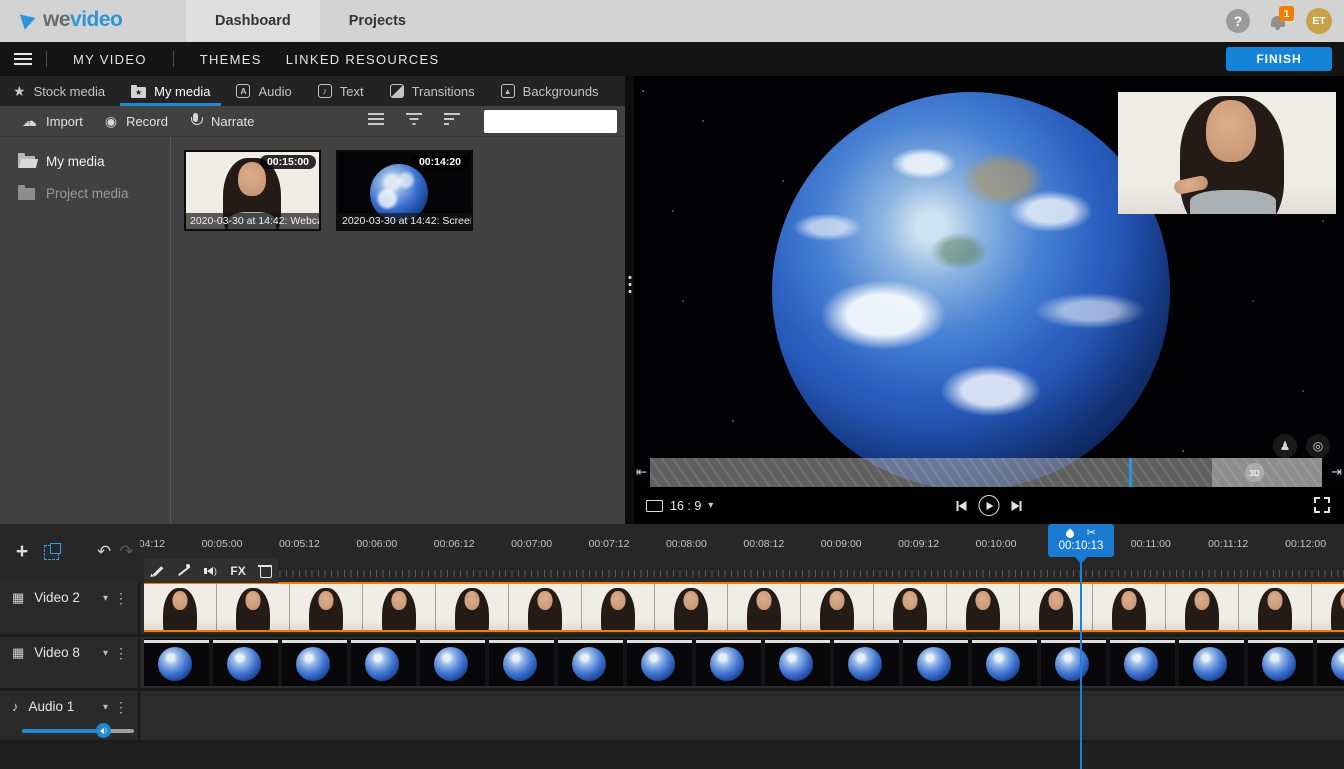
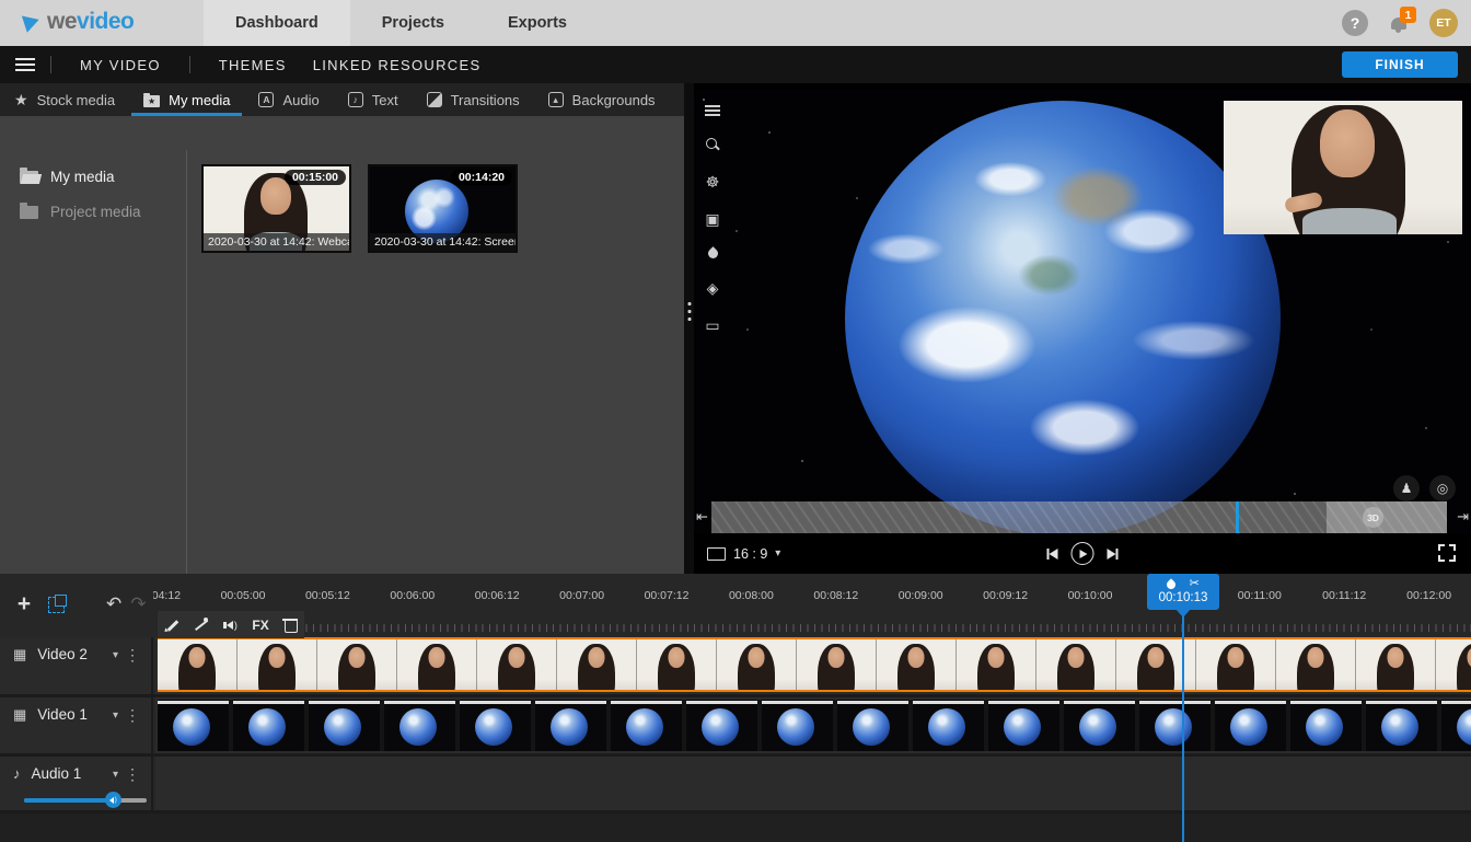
  wevideo
  Dashboard
  Projects
+ Exports
  ?
  1
  ET
  MY VIDEO
  THEMES
  LINKED RESOURCES
  FINISH
  ★
  Stock media
  ★
  My media
  A
  Audio
  ♪
  Text
  Transitions
  ▴
  Backgrounds
- ☁
- ↑
- Import
- ◉
- Record
- Narrate
  My media
  Project media
  00:15:00
  2020-03-30 at 14:42: Webc
  00:14:20
  2020-03-30 at 14:42: Scree
+ ☸
+ ▣
+ ◈
+ ▭
  ♟
  ◎
  3D
  ⇥
  16 : 9
  ▾
  00:05:00
  00:05:12
  00:06:00
  00:06:12
  00:07:00
  00:07:12
  00:08:00
  00:08:12
  00:09:00
  00:09:12
  00:10:00
  00:11:00
  00:11:12
  00:12:00
  +
  ↶
  ↷
  )
  FX
  ✂
  00:10:13
  ▦
  Video 2
  ▾
  ⋮
  ▦
- Video 8
+ Video 1
  ▾
  ⋮
  ♪
  Audio 1
  ▾
  ⋮
